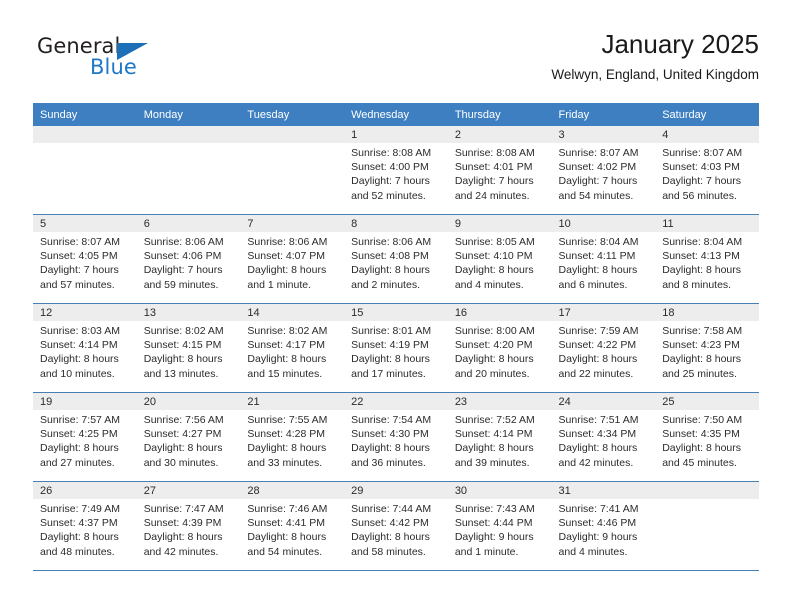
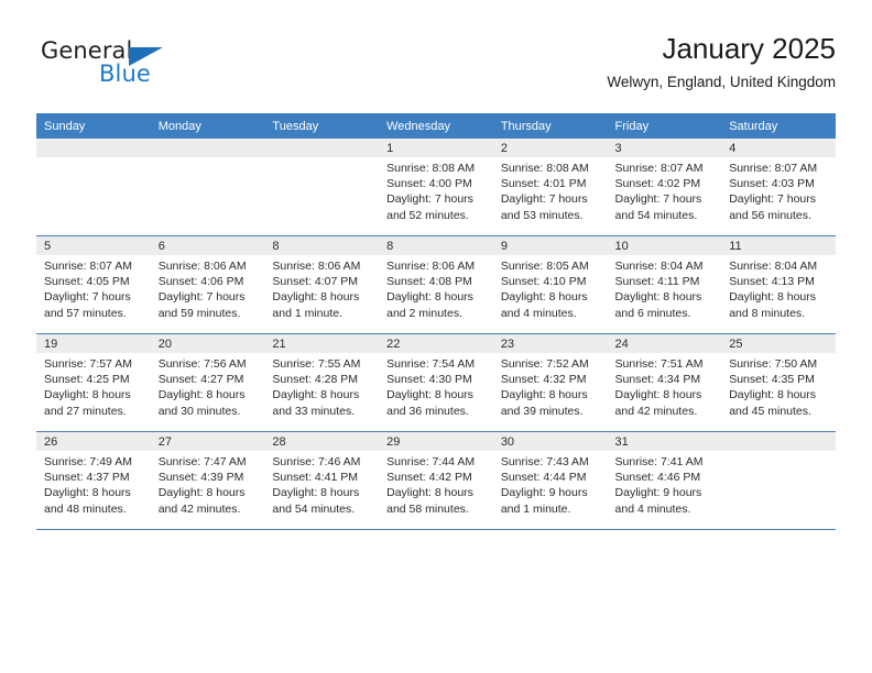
  General
  Blue
  January 2025
  Welwyn, England, United Kingdom
  Sunday	Monday	Tuesday	Wednesday	Thursday	Friday	Saturday
- 			1 Sunrise: 8:08 AM Sunset: 4:00 PM Daylight: 7 hours and 52 minutes.	2 Sunrise: 8:08 AM Sunset: 4:01 PM Daylight: 7 hours and 24 minutes.	3 Sunrise: 8:07 AM Sunset: 4:02 PM Daylight: 7 hours and 54 minutes.	4 Sunrise: 8:07 AM Sunset: 4:03 PM Daylight: 7 hours and 56 minutes.
+ 			1 Sunrise: 8:08 AM Sunset: 4:00 PM Daylight: 7 hours and 52 minutes.	2 Sunrise: 8:08 AM Sunset: 4:01 PM Daylight: 7 hours and 53 minutes.	3 Sunrise: 8:07 AM Sunset: 4:02 PM Daylight: 7 hours and 54 minutes.	4 Sunrise: 8:07 AM Sunset: 4:03 PM Daylight: 7 hours and 56 minutes.
- 5 Sunrise: 8:07 AM Sunset: 4:05 PM Daylight: 7 hours and 57 minutes.	6 Sunrise: 8:06 AM Sunset: 4:06 PM Daylight: 7 hours and 59 minutes.	7 Sunrise: 8:06 AM Sunset: 4:07 PM Daylight: 8 hours and 1 minute.	8 Sunrise: 8:06 AM Sunset: 4:08 PM Daylight: 8 hours and 2 minutes.	9 Sunrise: 8:05 AM Sunset: 4:10 PM Daylight: 8 hours and 4 minutes.	10 Sunrise: 8:04 AM Sunset: 4:11 PM Daylight: 8 hours and 6 minutes.	11 Sunrise: 8:04 AM Sunset: 4:13 PM Daylight: 8 hours and 8 minutes.
+ 5 Sunrise: 8:07 AM Sunset: 4:05 PM Daylight: 7 hours and 57 minutes.	6 Sunrise: 8:06 AM Sunset: 4:06 PM Daylight: 7 hours and 59 minutes.	8 Sunrise: 8:06 AM Sunset: 4:07 PM Daylight: 8 hours and 1 minute.	8 Sunrise: 8:06 AM Sunset: 4:08 PM Daylight: 8 hours and 2 minutes.	9 Sunrise: 8:05 AM Sunset: 4:10 PM Daylight: 8 hours and 4 minutes.	10 Sunrise: 8:04 AM Sunset: 4:11 PM Daylight: 8 hours and 6 minutes.	11 Sunrise: 8:04 AM Sunset: 4:13 PM Daylight: 8 hours and 8 minutes.
- 12 Sunrise: 8:03 AM Sunset: 4:14 PM Daylight: 8 hours and 10 minutes.	13 Sunrise: 8:02 AM Sunset: 4:15 PM Daylight: 8 hours and 13 minutes.	14 Sunrise: 8:02 AM Sunset: 4:17 PM Daylight: 8 hours and 15 minutes.	15 Sunrise: 8:01 AM Sunset: 4:19 PM Daylight: 8 hours and 17 minutes.	16 Sunrise: 8:00 AM Sunset: 4:20 PM Daylight: 8 hours and 20 minutes.	17 Sunrise: 7:59 AM Sunset: 4:22 PM Daylight: 8 hours and 22 minutes.	18 Sunrise: 7:58 AM Sunset: 4:23 PM Daylight: 8 hours and 25 minutes.
- 19 Sunrise: 7:57 AM Sunset: 4:25 PM Daylight: 8 hours and 27 minutes.	20 Sunrise: 7:56 AM Sunset: 4:27 PM Daylight: 8 hours and 30 minutes.	21 Sunrise: 7:55 AM Sunset: 4:28 PM Daylight: 8 hours and 33 minutes.	22 Sunrise: 7:54 AM Sunset: 4:30 PM Daylight: 8 hours and 36 minutes.	23 Sunrise: 7:52 AM Sunset: 4:14 PM Daylight: 8 hours and 39 minutes.	24 Sunrise: 7:51 AM Sunset: 4:34 PM Daylight: 8 hours and 42 minutes.	25 Sunrise: 7:50 AM Sunset: 4:35 PM Daylight: 8 hours and 45 minutes.
+ 19 Sunrise: 7:57 AM Sunset: 4:25 PM Daylight: 8 hours and 27 minutes.	20 Sunrise: 7:56 AM Sunset: 4:27 PM Daylight: 8 hours and 30 minutes.	21 Sunrise: 7:55 AM Sunset: 4:28 PM Daylight: 8 hours and 33 minutes.	22 Sunrise: 7:54 AM Sunset: 4:30 PM Daylight: 8 hours and 36 minutes.	23 Sunrise: 7:52 AM Sunset: 4:32 PM Daylight: 8 hours and 39 minutes.	24 Sunrise: 7:51 AM Sunset: 4:34 PM Daylight: 8 hours and 42 minutes.	25 Sunrise: 7:50 AM Sunset: 4:35 PM Daylight: 8 hours and 45 minutes.
  26 Sunrise: 7:49 AM Sunset: 4:37 PM Daylight: 8 hours and 48 minutes.	27 Sunrise: 7:47 AM Sunset: 4:39 PM Daylight: 8 hours and 42 minutes.	28 Sunrise: 7:46 AM Sunset: 4:41 PM Daylight: 8 hours and 54 minutes.	29 Sunrise: 7:44 AM Sunset: 4:42 PM Daylight: 8 hours and 58 minutes.	30 Sunrise: 7:43 AM Sunset: 4:44 PM Daylight: 9 hours and 1 minute.	31 Sunrise: 7:41 AM Sunset: 4:46 PM Daylight: 9 hours and 4 minutes.
